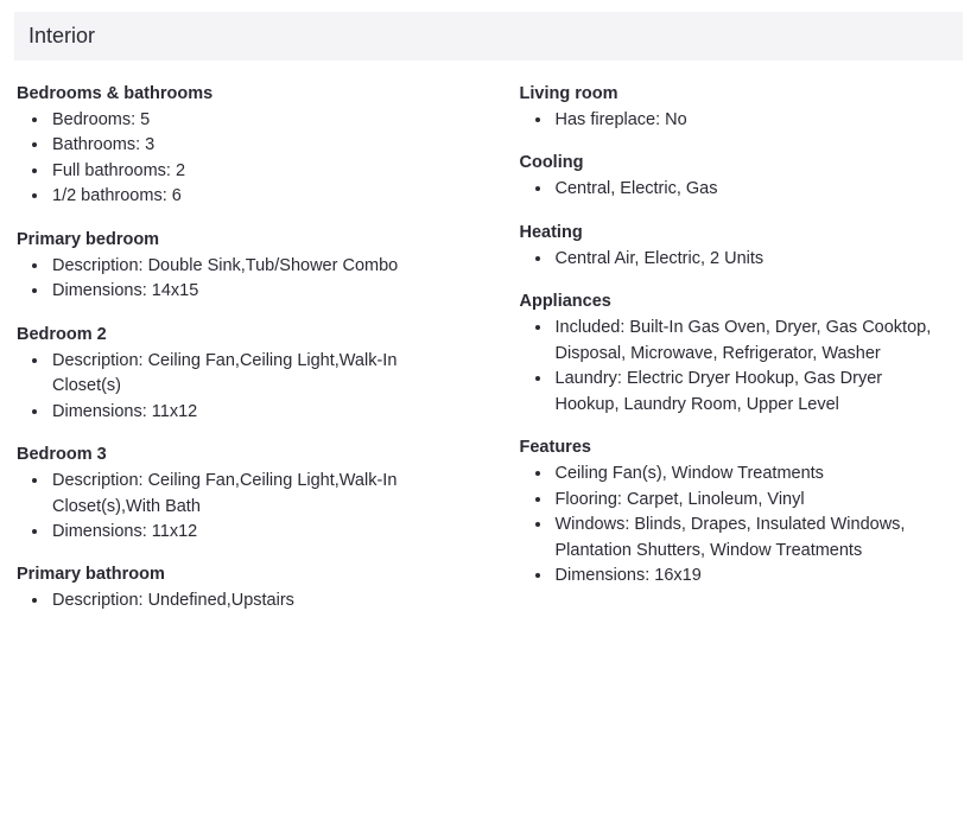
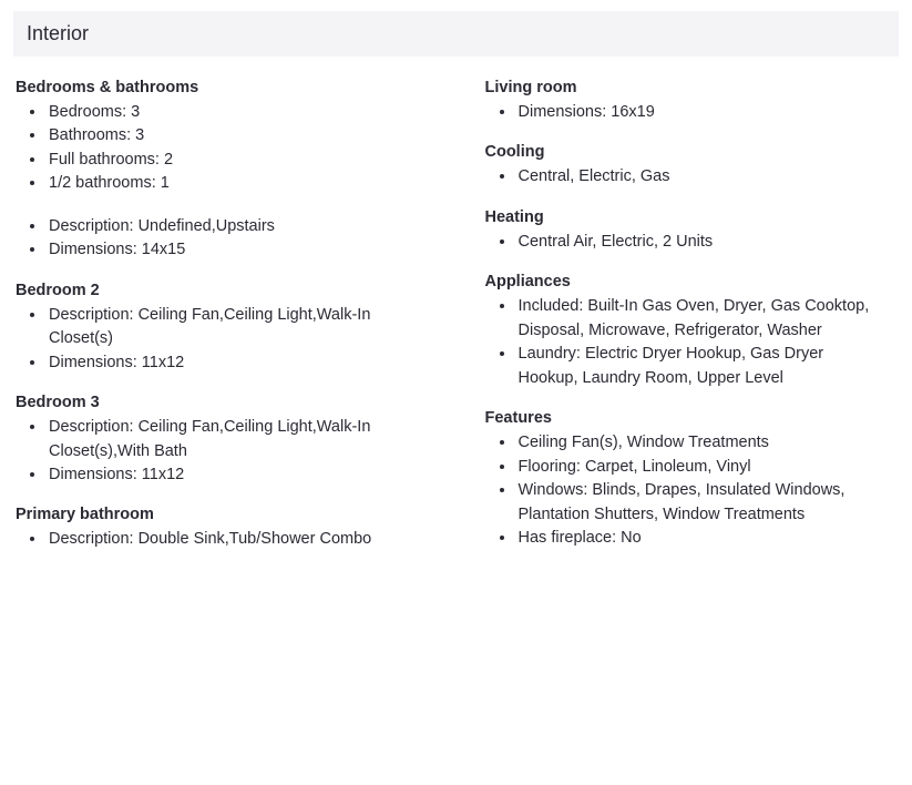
  Interior
  Bedrooms & bathrooms
- Bedrooms: 5
+ Bedrooms: 3
  Bathrooms: 3
  Full bathrooms: 2
- 1/2 bathrooms: 6
+ 1/2 bathrooms: 1
- Primary bedroom
- Description: Double Sink,Tub/Shower Combo
+ Description: Undefined,Upstairs
  Dimensions: 14x15
  Bedroom 2
  Description: Ceiling Fan,Ceiling Light,Walk-In Closet(s)
  Dimensions: 11x12
  Bedroom 3
  Description: Ceiling Fan,Ceiling Light,Walk-In Closet(s),With Bath
  Dimensions: 11x12
  Primary bathroom
- Description: Undefined,Upstairs
+ Description: Double Sink,Tub/Shower Combo
  Living room
- Has fireplace: No
+ Dimensions: 16x19
  Cooling
  Central, Electric, Gas
  Heating
  Central Air, Electric, 2 Units
  Appliances
  Included: Built-In Gas Oven, Dryer, Gas Cooktop, Disposal, Microwave, Refrigerator, Washer
  Laundry: Electric Dryer Hookup, Gas Dryer Hookup, Laundry Room, Upper Level
  Features
  Ceiling Fan(s), Window Treatments
  Flooring: Carpet, Linoleum, Vinyl
  Windows: Blinds, Drapes, Insulated Windows, Plantation Shutters, Window Treatments
- Dimensions: 16x19
+ Has fireplace: No
